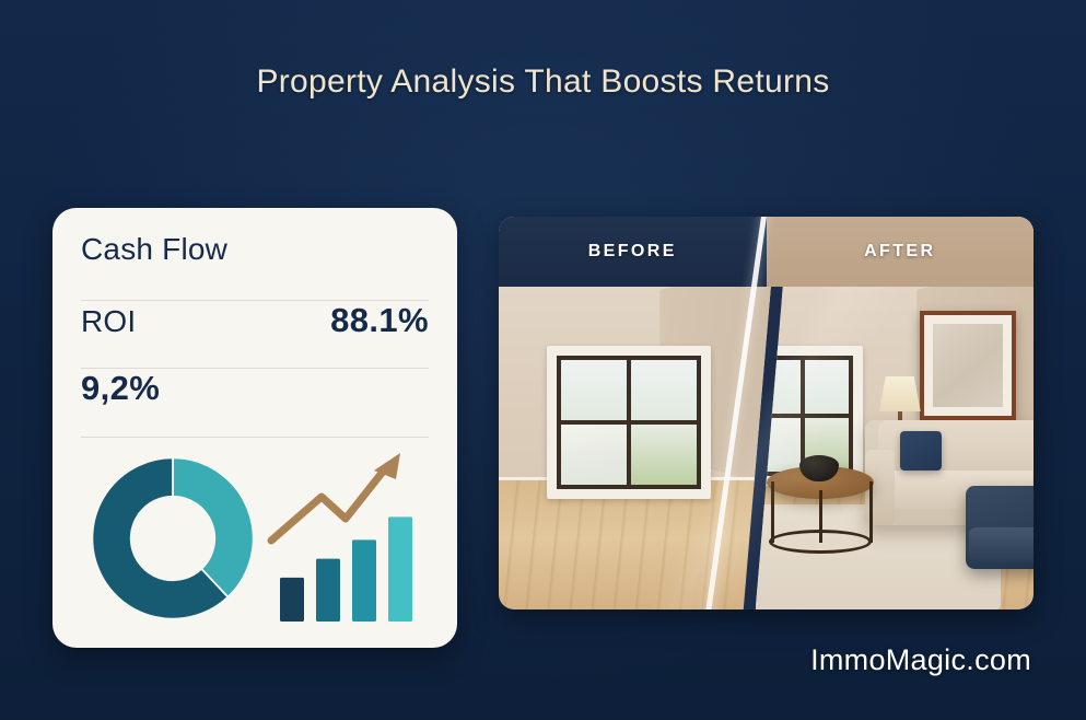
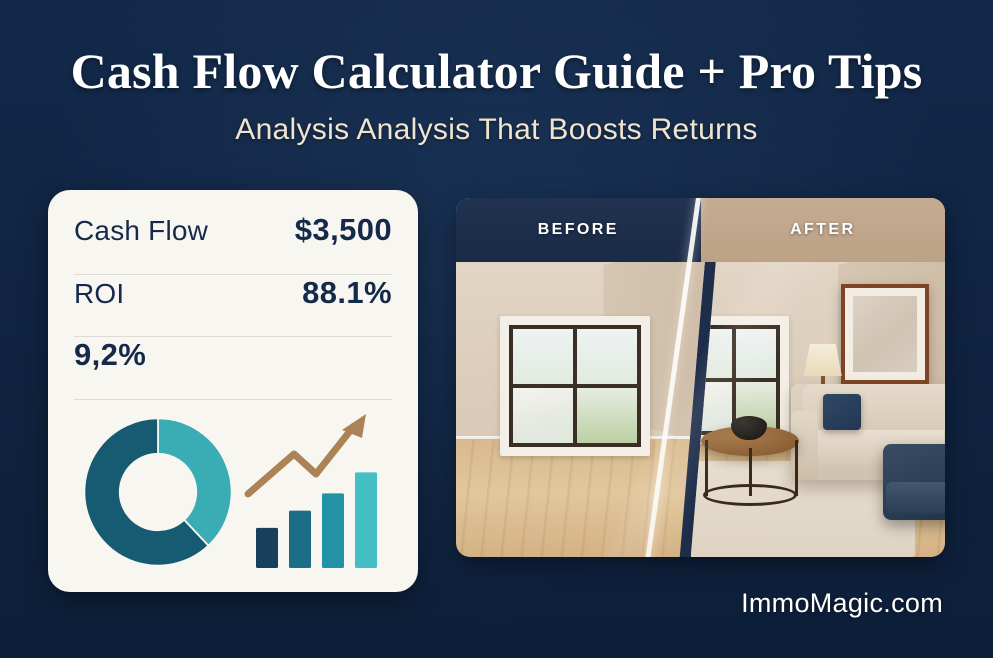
+ Cash Flow Calculator Guide + Pro Tips
- Property Analysis That Boosts Returns
+ Analysis Analysis That Boosts Returns
  Cash Flow
+ $3,500
  ROI
  88.1%
  9,2%
  BEFORE
  AFTER
  ImmoMagic.com
